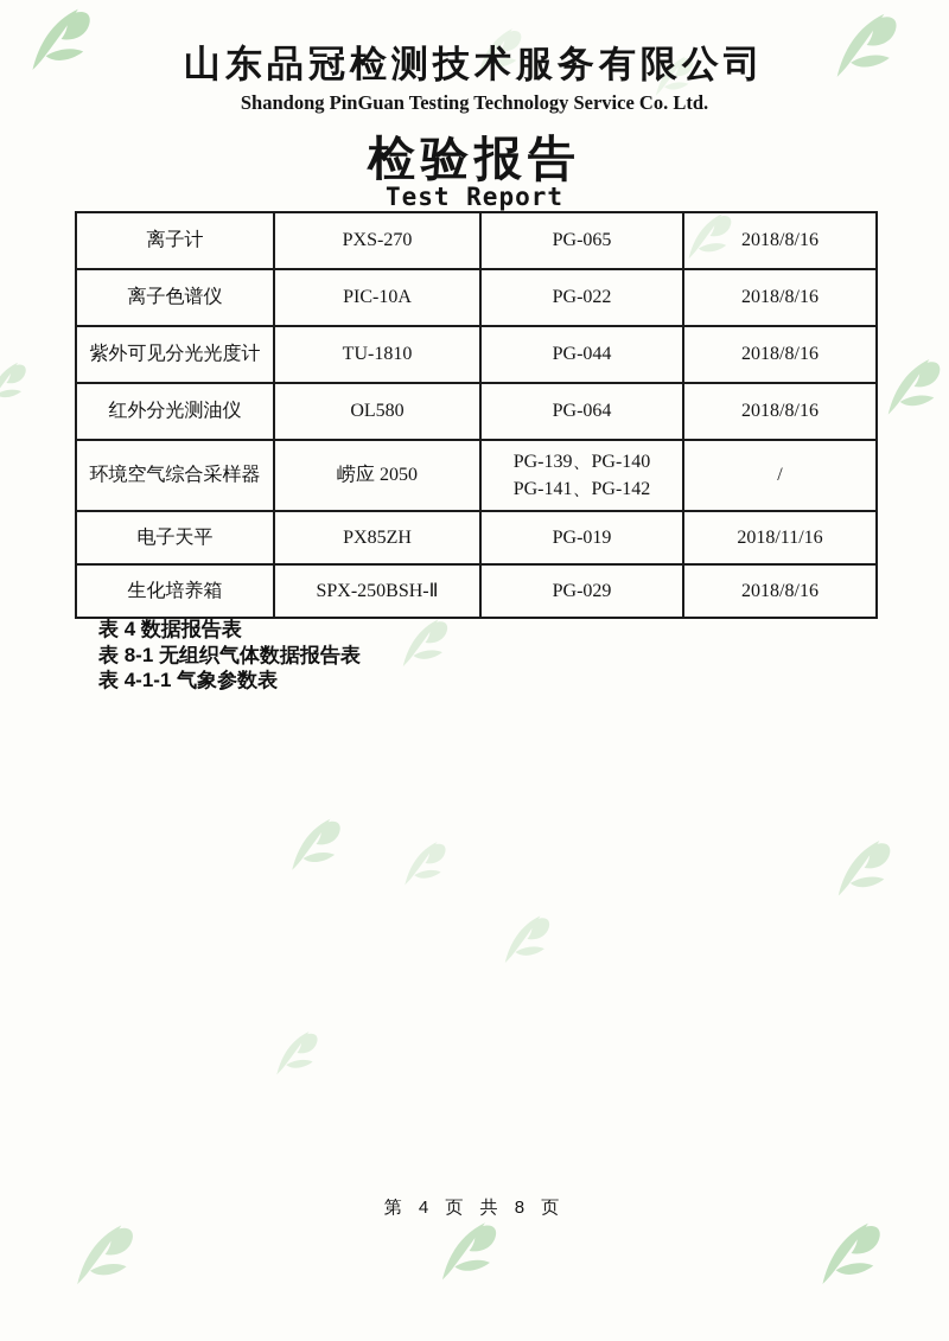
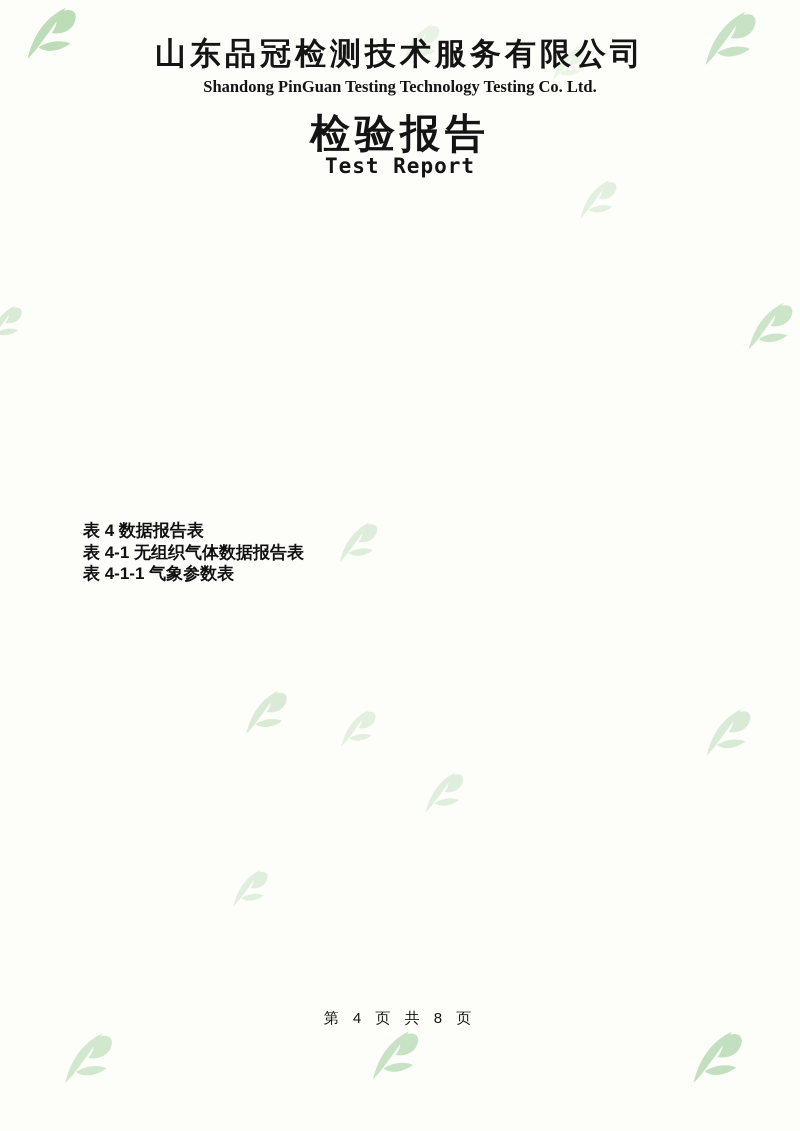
  山东品冠检测技术服务有限公司
- Shandong PinGuan Testing Technology Service Co. Ltd.
+ Shandong PinGuan Testing Technology Testing Co. Ltd.
  检验报告
  Test Report
- 离子计	PXS-270	PG-065	2018/8/16
- 离子色谱仪	PIC-10A	PG-022	2018/8/16
- 紫外可见分光光度计	TU-1810	PG-044	2018/8/16
- 红外分光测油仪	OL580	PG-064	2018/8/16
- 环境空气综合采样器	崂应 2050	PG-139、PG-140 PG-141、PG-142	/
- 电子天平	PX85ZH	PG-019	2018/11/16
- 生化培养箱	SPX-250BSH-Ⅱ	PG-029	2018/8/16
  表 4 数据报告表
- 表 8-1 无组织气体数据报告表
+ 表 4-1 无组织气体数据报告表
  表 4-1-1 气象参数表
  第 4 页 共 8 页
